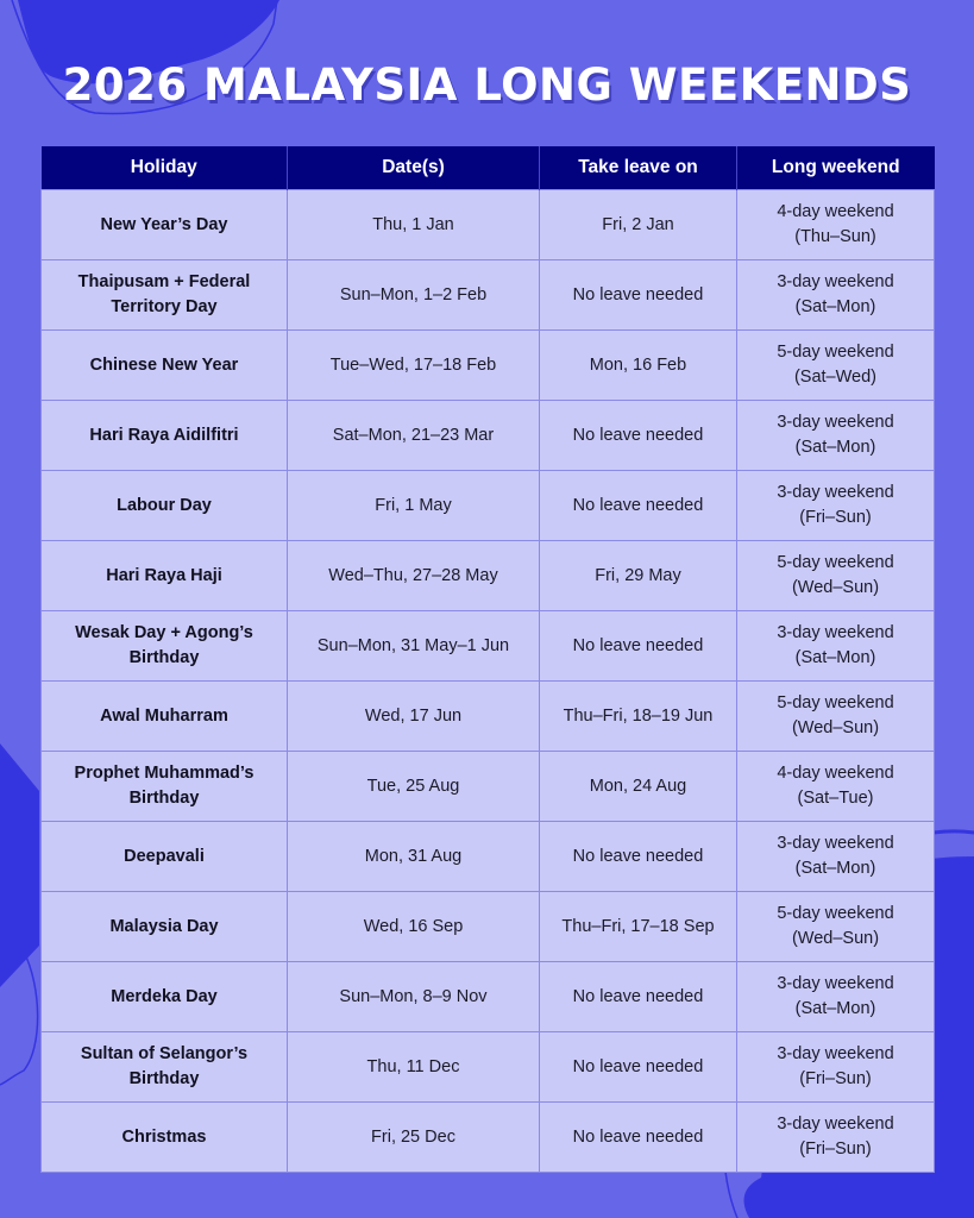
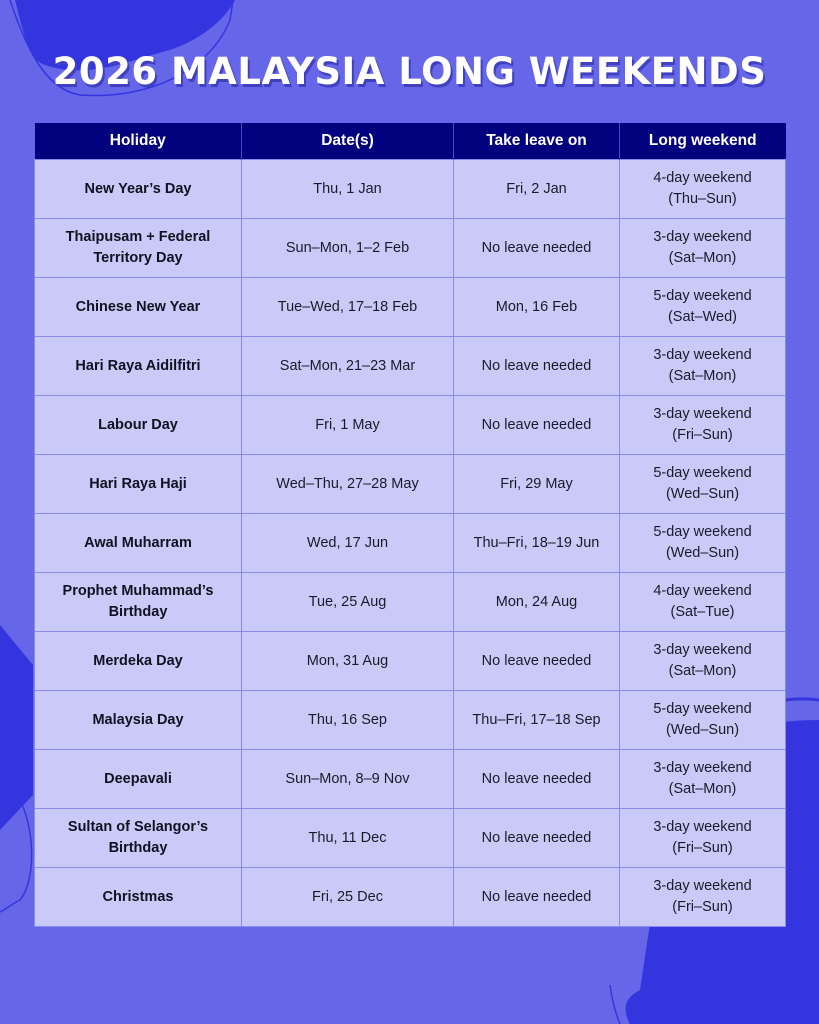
  2026 MALAYSIA LONG WEEKENDS
  Holiday	Date(s)	Take leave on	Long weekend
  New Year’s Day	Thu, 1 Jan	Fri, 2 Jan	4-day weekend(Thu–Sun)
  Thaipusam + Federal Territory Day	Sun–Mon, 1–2 Feb	No leave needed	3-day weekend(Sat–Mon)
  Chinese New Year	Tue–Wed, 17–18 Feb	Mon, 16 Feb	5-day weekend(Sat–Wed)
  Hari Raya Aidilfitri	Sat–Mon, 21–23 Mar	No leave needed	3-day weekend(Sat–Mon)
  Labour Day	Fri, 1 May	No leave needed	3-day weekend(Fri–Sun)
  Hari Raya Haji	Wed–Thu, 27–28 May	Fri, 29 May	5-day weekend(Wed–Sun)
- Wesak Day + Agong’s Birthday	Sun–Mon, 31 May–1 Jun	No leave needed	3-day weekend(Sat–Mon)
  Awal Muharram	Wed, 17 Jun	Thu–Fri, 18–19 Jun	5-day weekend(Wed–Sun)
  Prophet Muhammad’s Birthday	Tue, 25 Aug	Mon, 24 Aug	4-day weekend(Sat–Tue)
- Deepavali	Mon, 31 Aug	No leave needed	3-day weekend(Sat–Mon)
+ Merdeka Day	Mon, 31 Aug	No leave needed	3-day weekend(Sat–Mon)
- Malaysia Day	Wed, 16 Sep	Thu–Fri, 17–18 Sep	5-day weekend(Wed–Sun)
+ Malaysia Day	Thu, 16 Sep	Thu–Fri, 17–18 Sep	5-day weekend(Wed–Sun)
- Merdeka Day	Sun–Mon, 8–9 Nov	No leave needed	3-day weekend(Sat–Mon)
+ Deepavali	Sun–Mon, 8–9 Nov	No leave needed	3-day weekend(Sat–Mon)
  Sultan of Selangor’s Birthday	Thu, 11 Dec	No leave needed	3-day weekend(Fri–Sun)
  Christmas	Fri, 25 Dec	No leave needed	3-day weekend(Fri–Sun)
